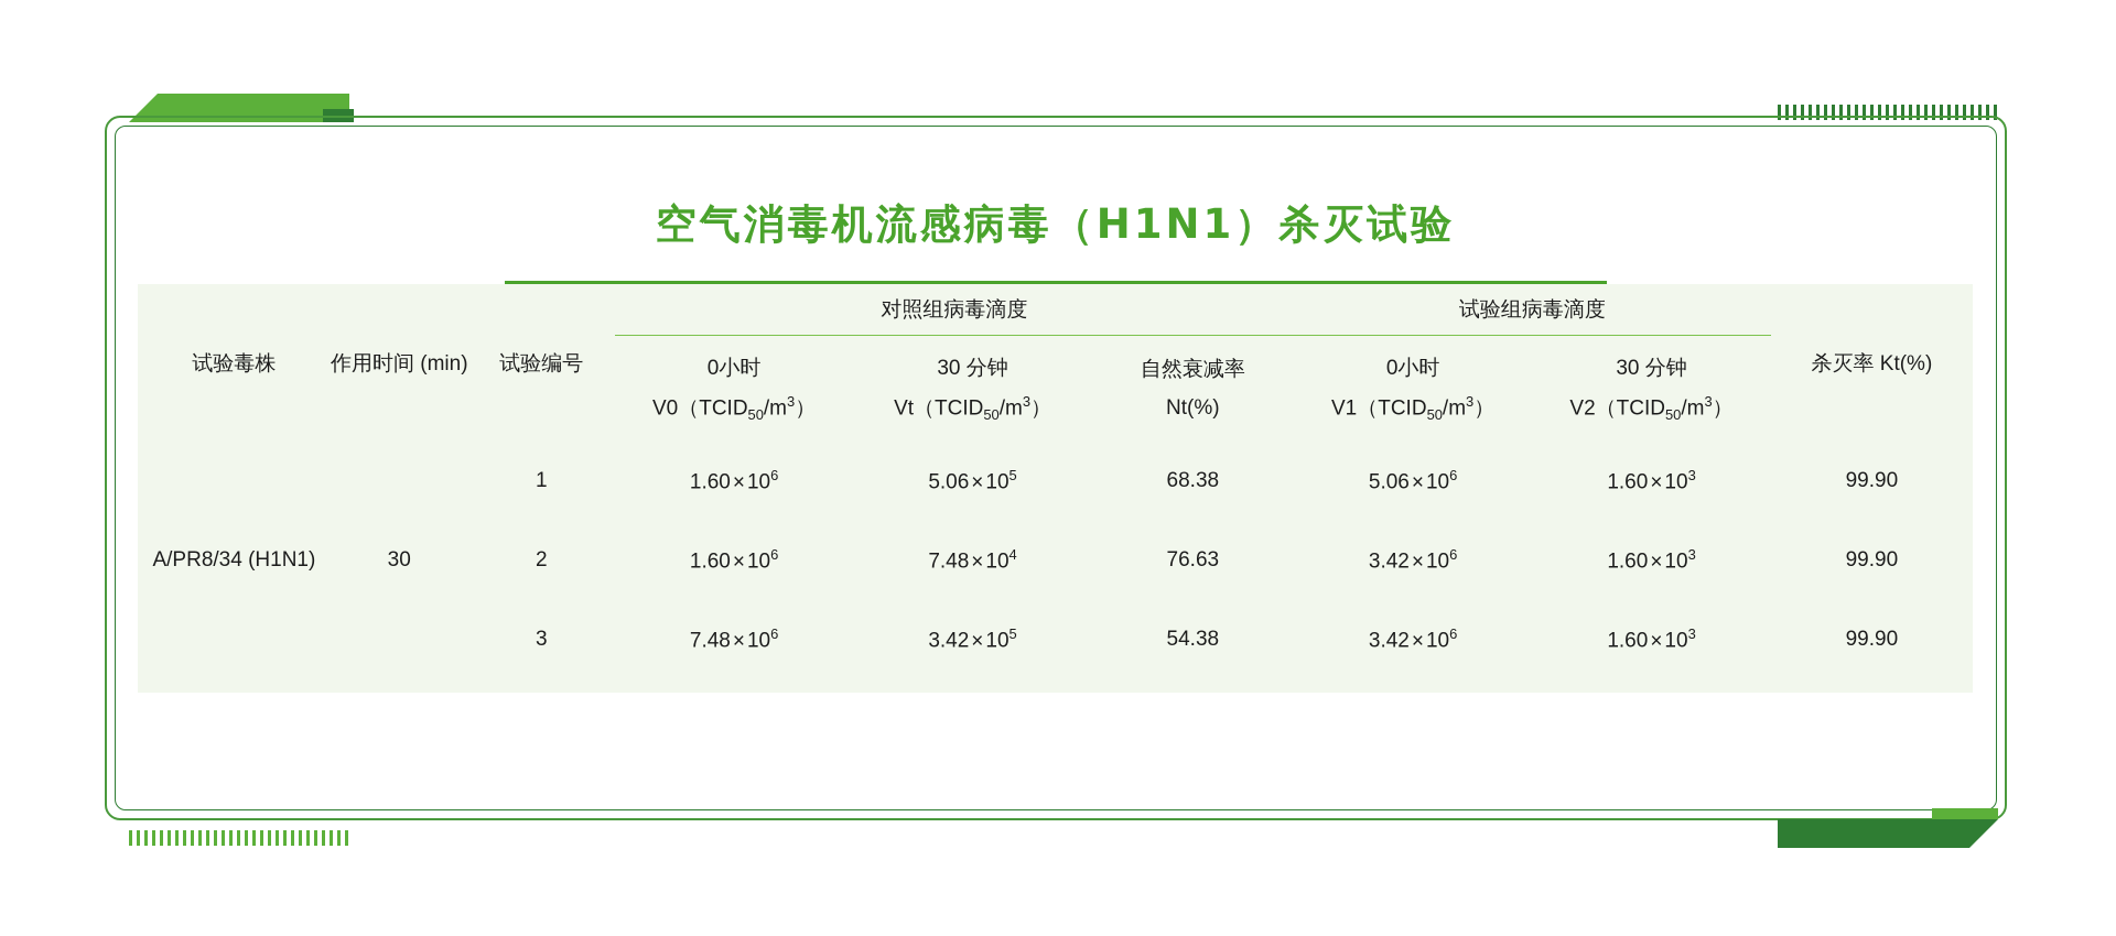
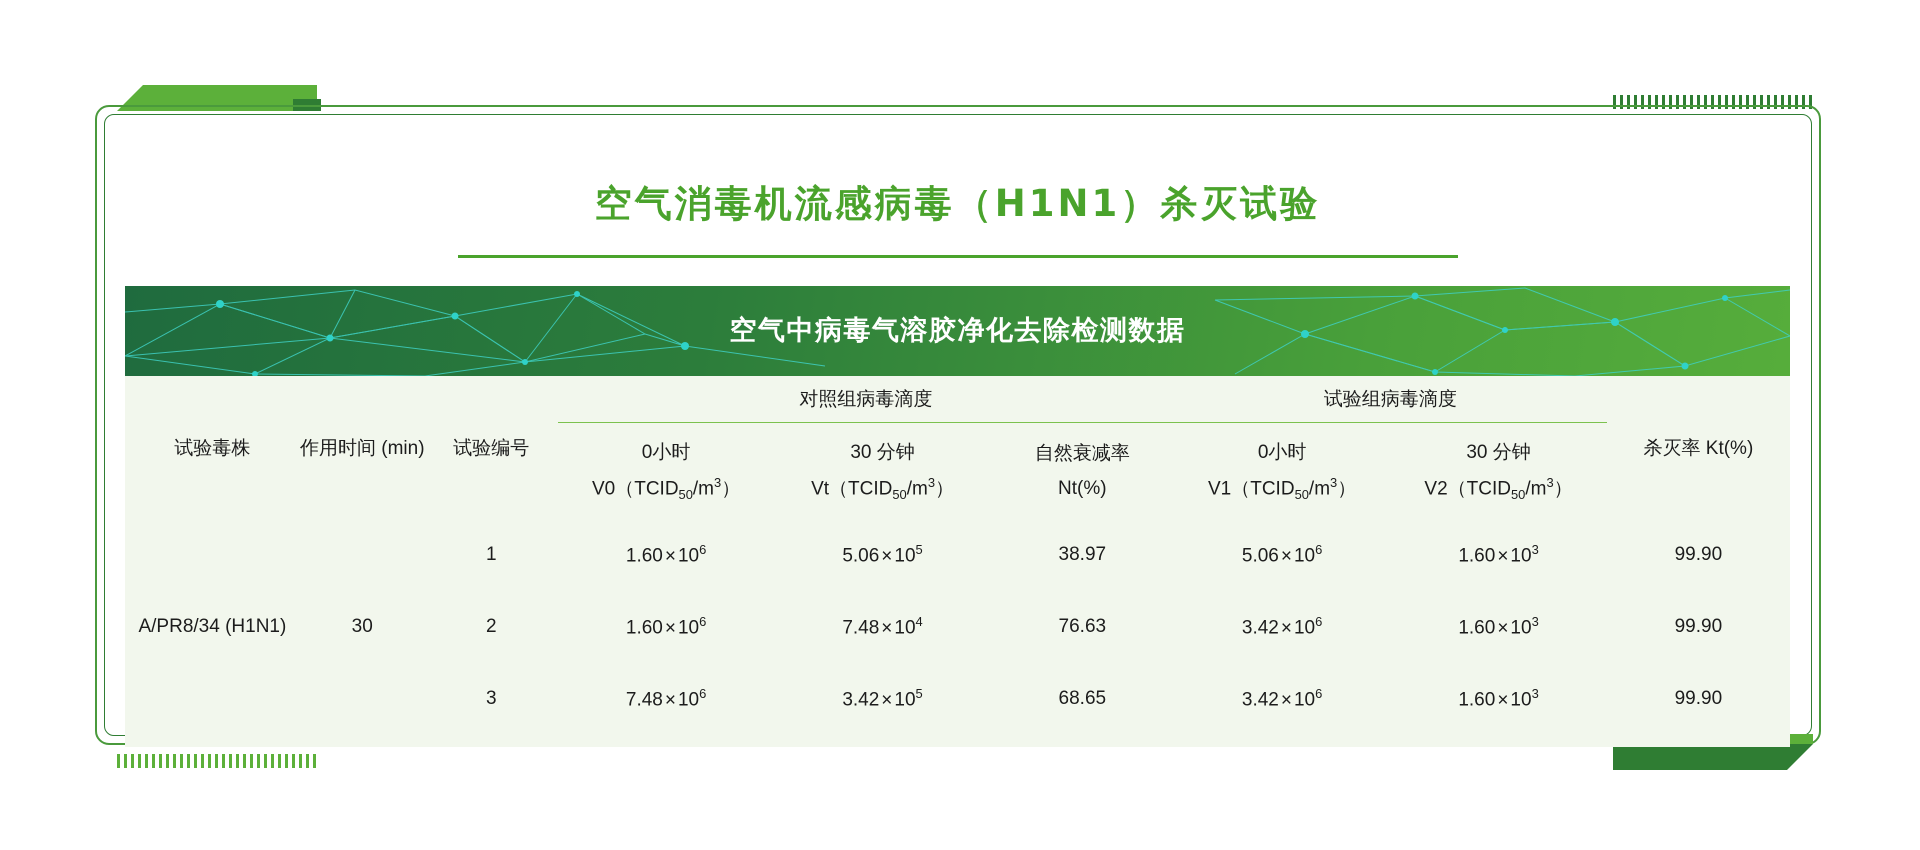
  空气消毒机流感病毒（H1N1）杀灭试验
+ 空气中病毒气溶胶净化去除检测数据
  试验毒株	作用时间 (min)	试验编号	对照组病毒滴度	试验组病毒滴度	杀灭率 Kt(%)
  0小时 V0（TCID50/m3）	30 分钟 Vt（TCID50/m3）	自然衰减率 Nt(%)	0小时 V1（TCID50/m3）	30 分钟 V2（TCID50/m3）
- A/PR8/34 (H1N1)	30	1	1.60×106	5.06×105	68.38	5.06×106	1.60×103	99.90
+ A/PR8/34 (H1N1)	30	1	1.60×106	5.06×105	38.97	5.06×106	1.60×103	99.90
  2	1.60×106	7.48×104	76.63	3.42×106	1.60×103	99.90
- 3	7.48×106	3.42×105	54.38	3.42×106	1.60×103	99.90
+ 3	7.48×106	3.42×105	68.65	3.42×106	1.60×103	99.90
